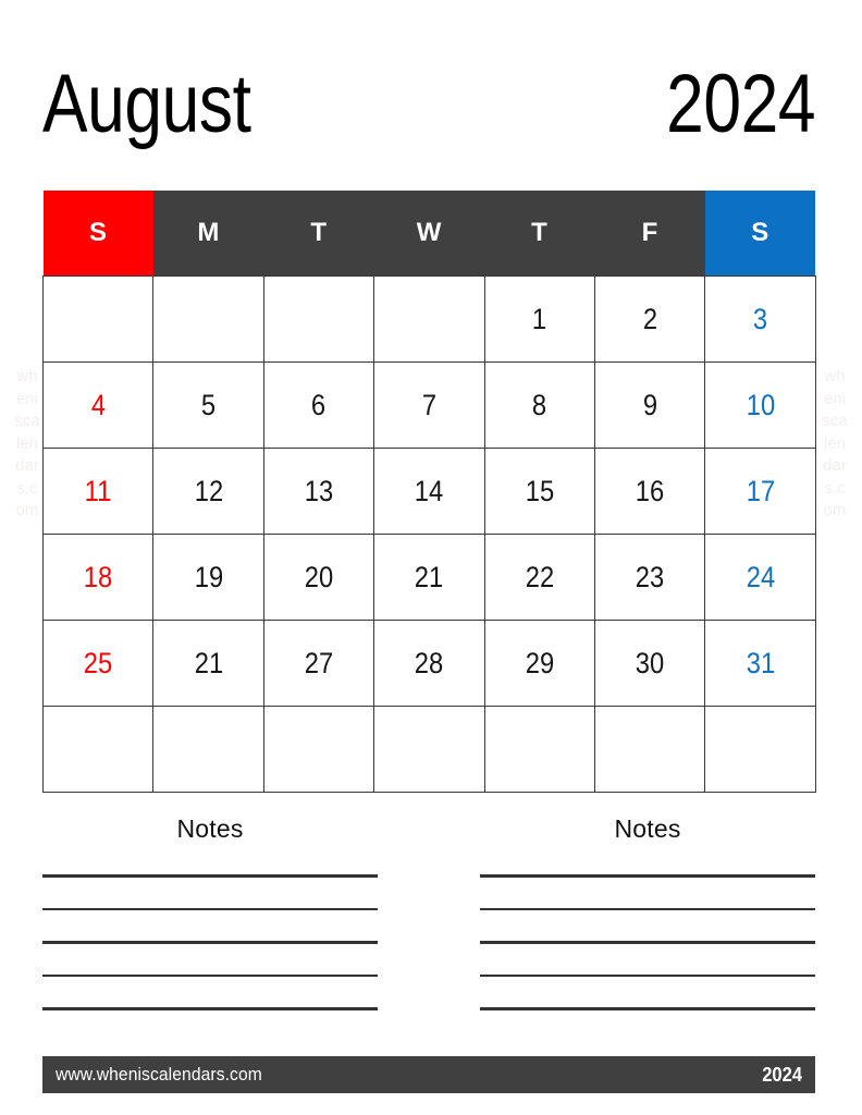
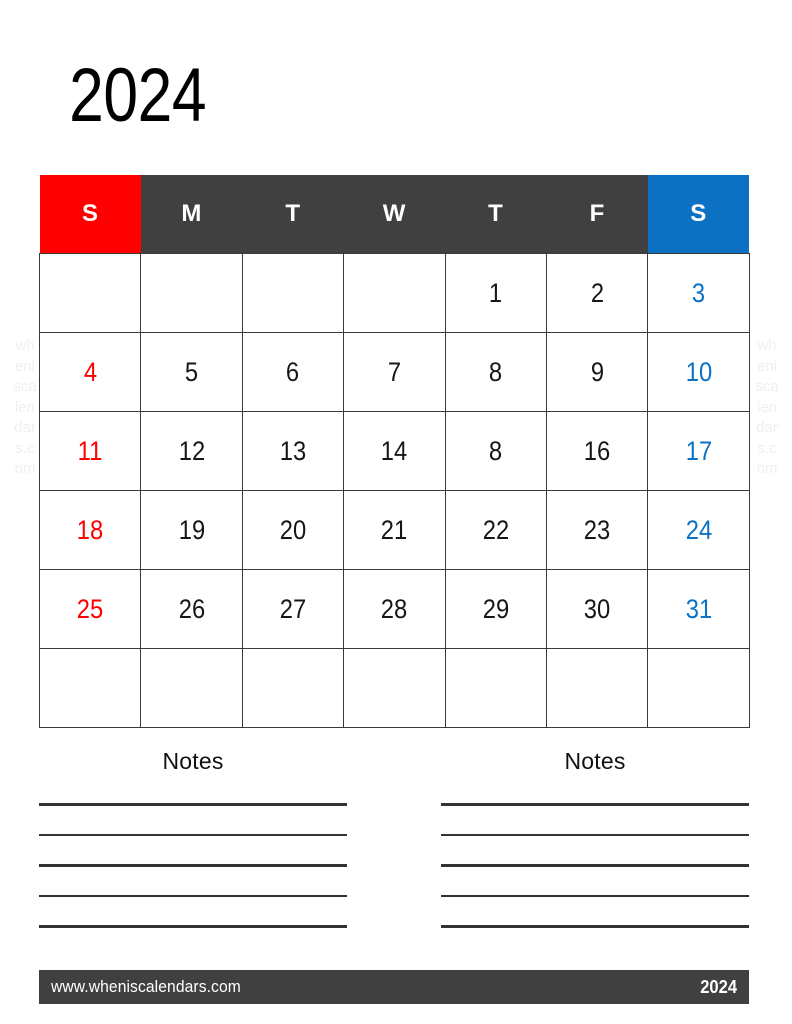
- August
  2024
  S	M	T	W	T	F	S
  				1	2	3
  4	5	6	7	8	9	10
- 11	12	13	14	15	16	17
+ 11	12	13	14	8	16	17
  18	19	20	21	22	23	24
- 25	21	27	28	29	30	31
+ 25	26	27	28	29	30	31
  Notes
  Notes
  www.wheniscalendars.com
  2024
